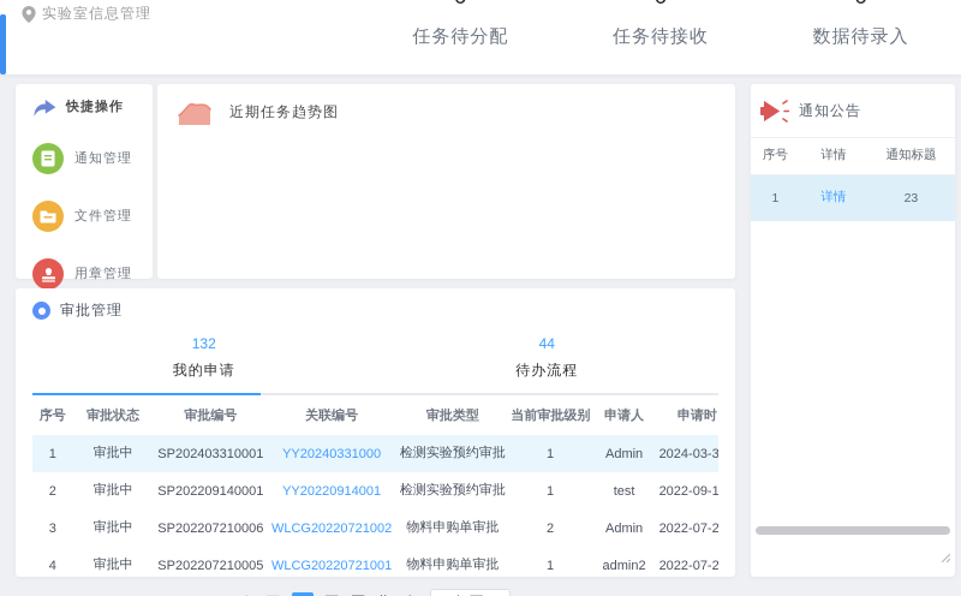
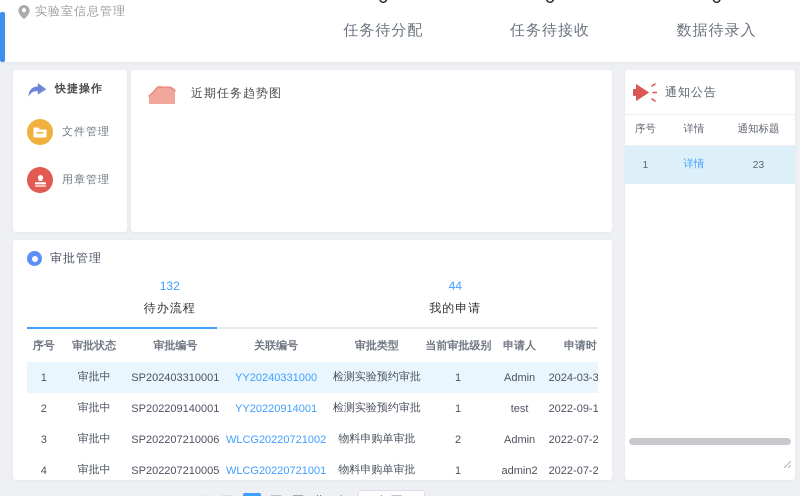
  实验室信息管理
  任务待分配
  任务待接收
  数据待录入
  快捷操作
- 通知管理
  文件管理
  用章管理
  近期任务趋势图
  通知公告
  序号	详情	通知标题
  1	详情	23
  审批管理
  132
- 我的申请
+ 待办流程
  44
- 待办流程
+ 我的申请
  序号	审批状态	审批编号	关联编号	审批类型	当前审批级别	申请人	申请时
  1	审批中	SP202403310001	YY20240331000	检测实验预约审批	1	Admin	2024-03-3
  2	审批中	SP202209140001	YY20220914001	检测实验预约审批	1	test	2022-09-1
  3	审批中	SP202207210006	WLCG20220721002	物料申购单审批	2	Admin	2022-07-2
  4	审批中	SP202207210005	WLCG20220721001	物料申购单审批	1	admin2	2022-07-2
